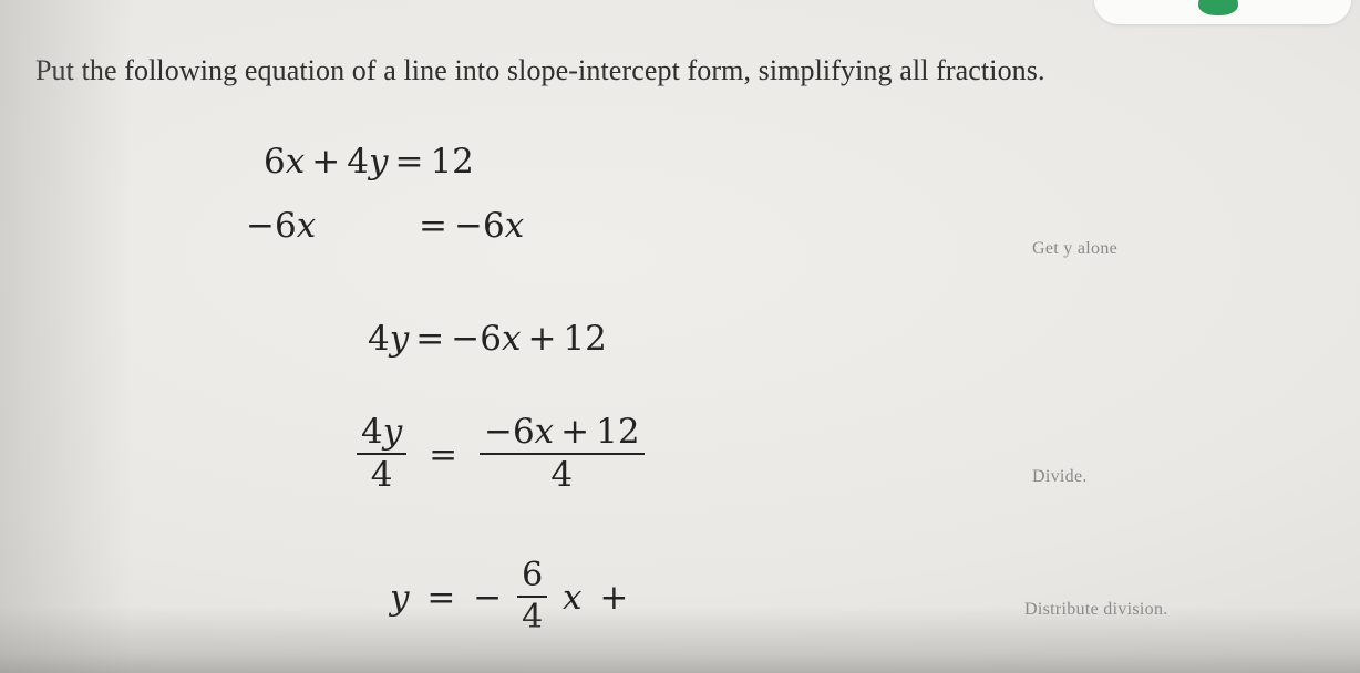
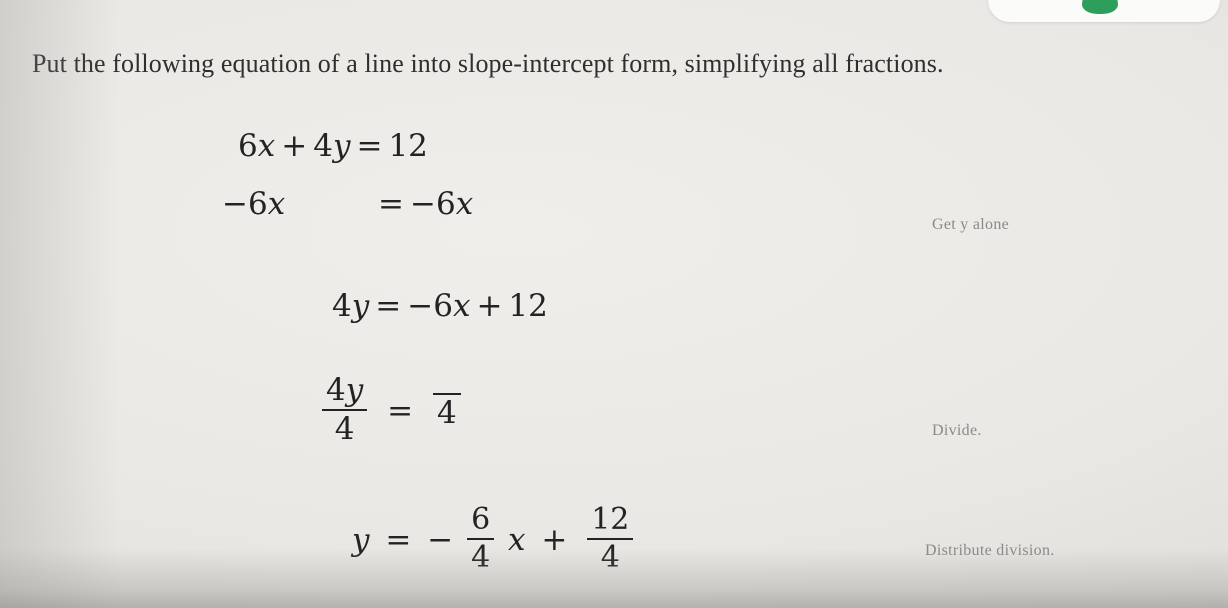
  ollowing equation of a line into slope-intercept form, simplifying all fractions.
  6x + 4y = 12
  −6x
  = −6x
  Get y alone
  4y = −6x + 12
  4y
  4
  =
- −6x + 12
  4
  Divide.
  y = −
  6
  x +
+ 12
